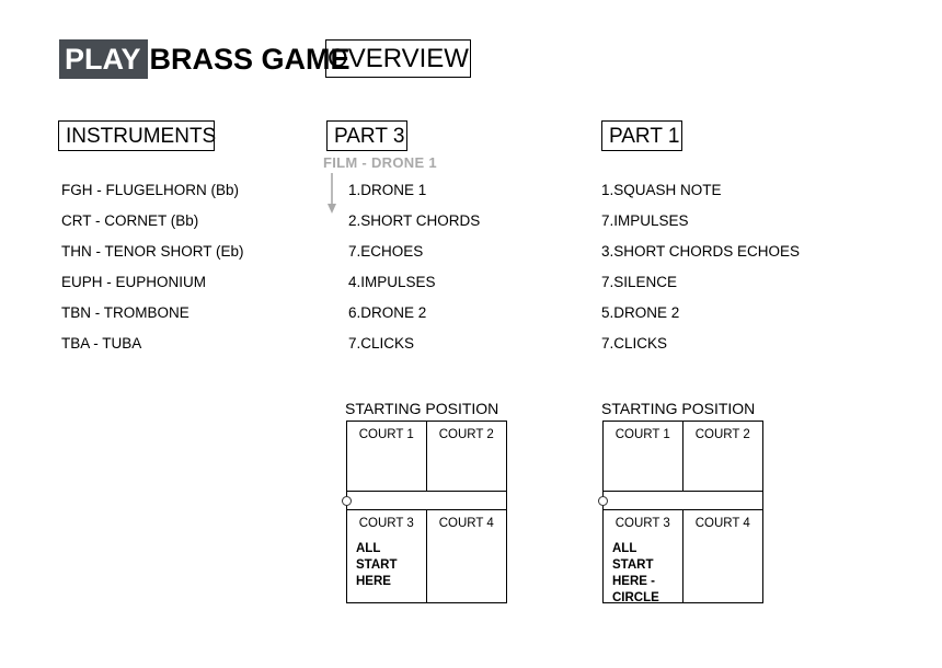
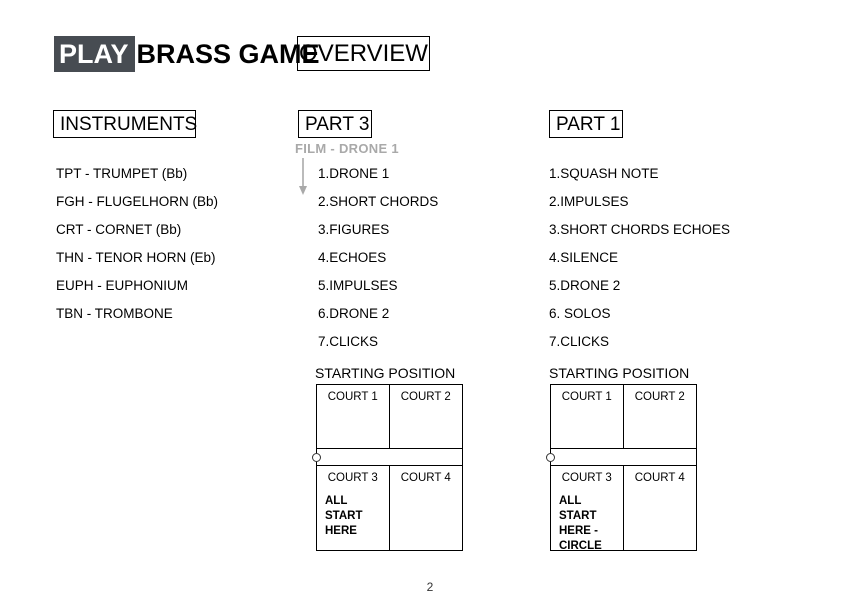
  PLAY
  BRASS GAME
  OVERVIEW
  INSTRUMENTS
+ TPT - TRUMPET (Bb)
  FGH - FLUGELHORN (Bb)
  CRT - CORNET (Bb)
- THN - TENOR SHORT (Eb)
+ THN - TENOR HORN (Eb)
  EUPH - EUPHONIUM
  TBN - TROMBONE
- TBA - TUBA
  PART 3
  FILM - DRONE 1
  1.DRONE 1
  2.SHORT CHORDS
+ 3.FIGURES
- 7.ECHOES
+ 4.ECHOES
- 4.IMPULSES
+ 5.IMPULSES
  6.DRONE 2
  7.CLICKS
  STARTING POSITION
  COURT 1
  COURT 2
  COURT 3
  ALL
  START
  HERE
  COURT 4
  PART 1
  1.SQUASH NOTE
- 7.IMPULSES
+ 2.IMPULSES
  3.SHORT CHORDS ECHOES
- 7.SILENCE
+ 4.SILENCE
  5.DRONE 2
+ 6. SOLOS
  7.CLICKS
  STARTING POSITION
  COURT 1
  COURT 2
  COURT 3
  ALL
  START
  HERE -
  CIRCLE
  COURT 4
+ 2
